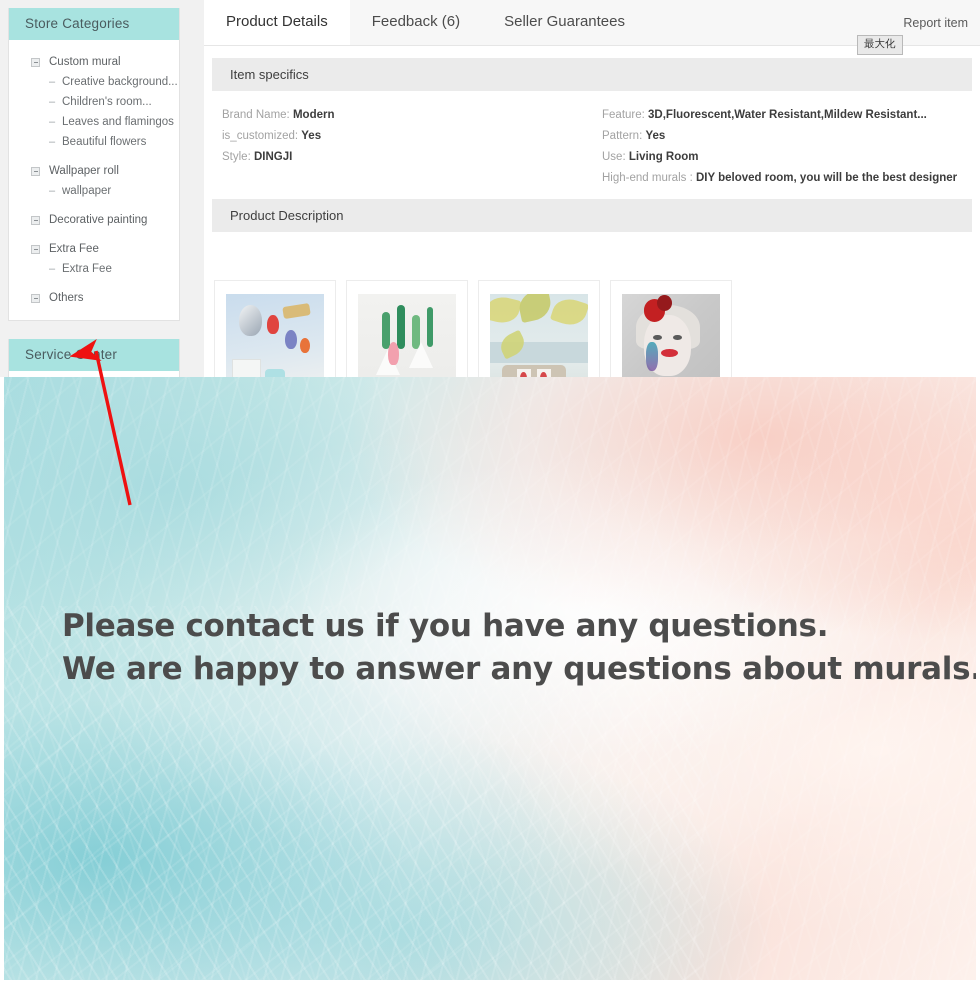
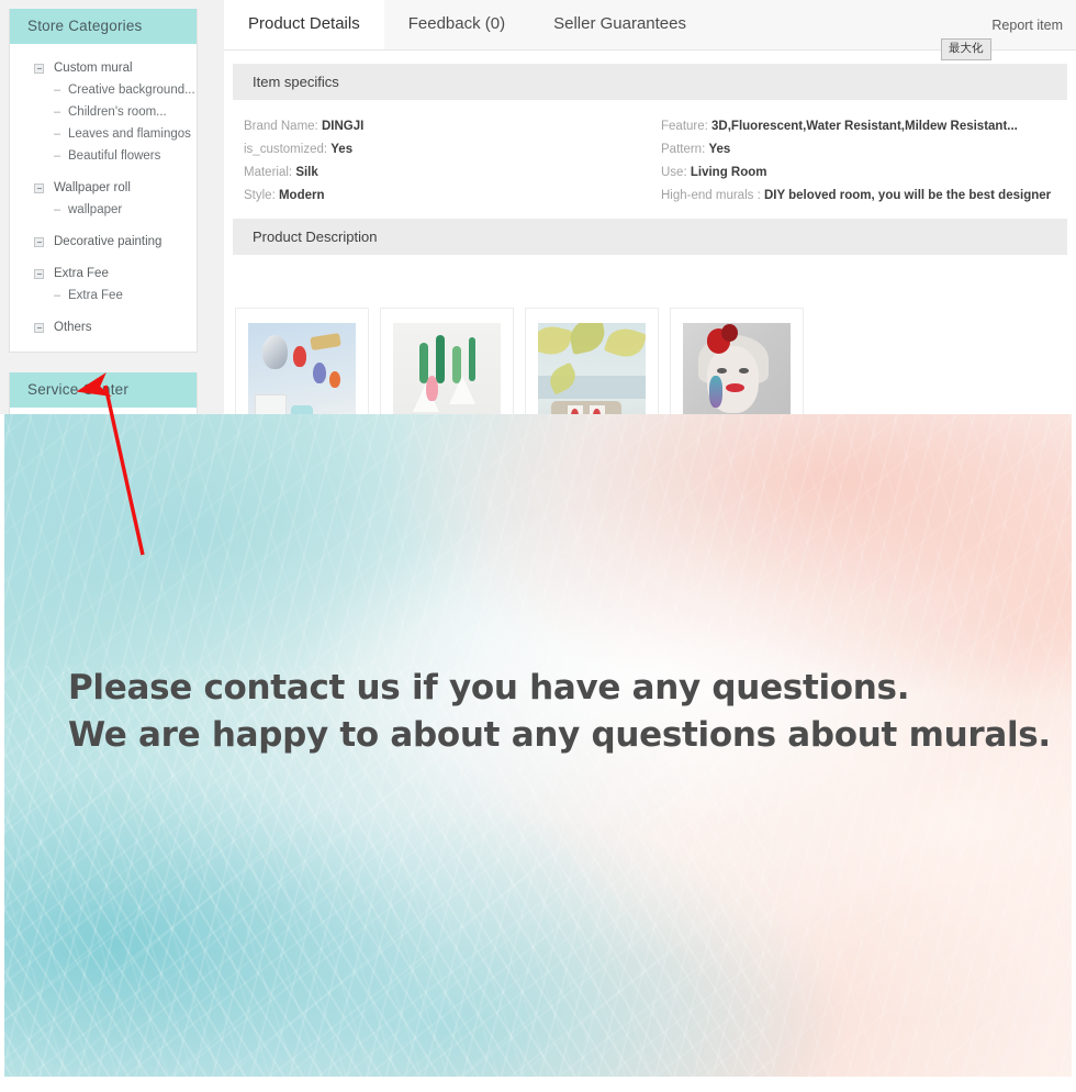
  Store Categories
  Custom mural
  –
  Creative background...
  –
  Children's room...
  –
  Leaves and flamingos
  –
  Beautiful flowers
  Wallpaper roll
  –
  wallpaper
  Decorative painting
  Extra Fee
  –
  Extra Fee
  Others
  Service Ceter
  Product Details
- Feedback (6)
+ Feedback (0)
  Seller Guarantees
  Report item
  Item specifics
- Brand Name: Modern
+ Brand Name: DINGJI
  is_customized: Yes
+ Material: Silk
- Style: DINGJI
+ Style: Modern
  Feature: 3D,Fluorescent,Water Resistant,Mildew Resistant...
  Pattern: Yes
  Use: Living Room
  High-end murals : DIY beloved room, you will be the best designer
  Product Description
  最大化
  Please contact us if you have any questions.
- We are happy to answer any questions about murals.
+ We are happy to about any questions about murals.
